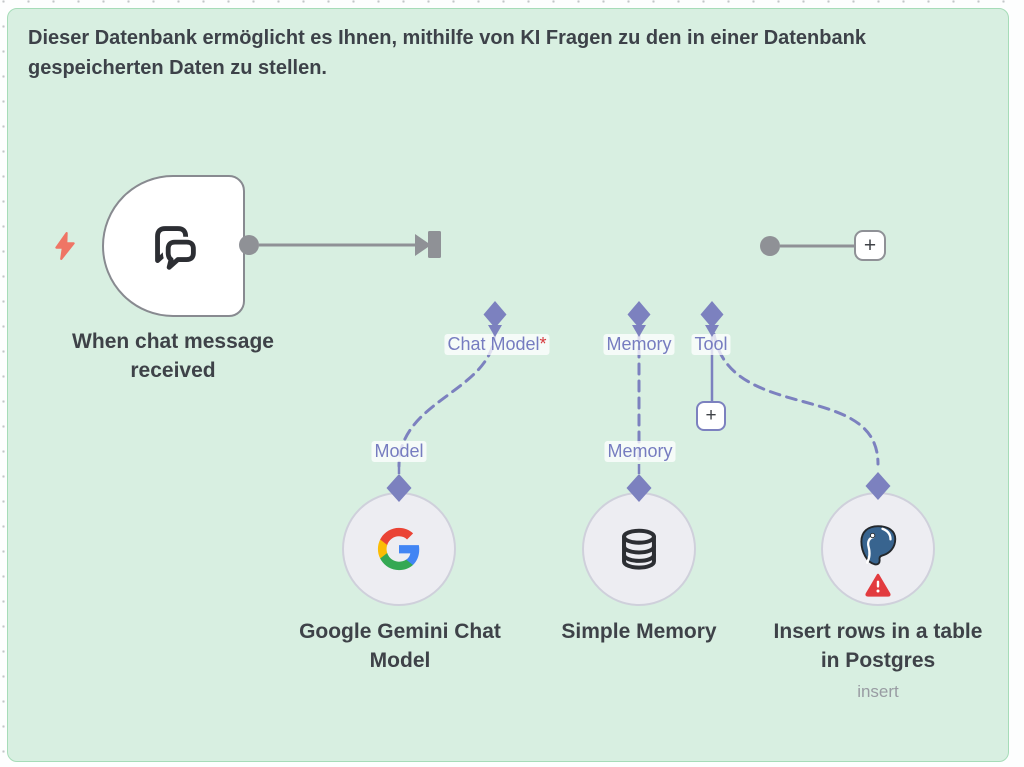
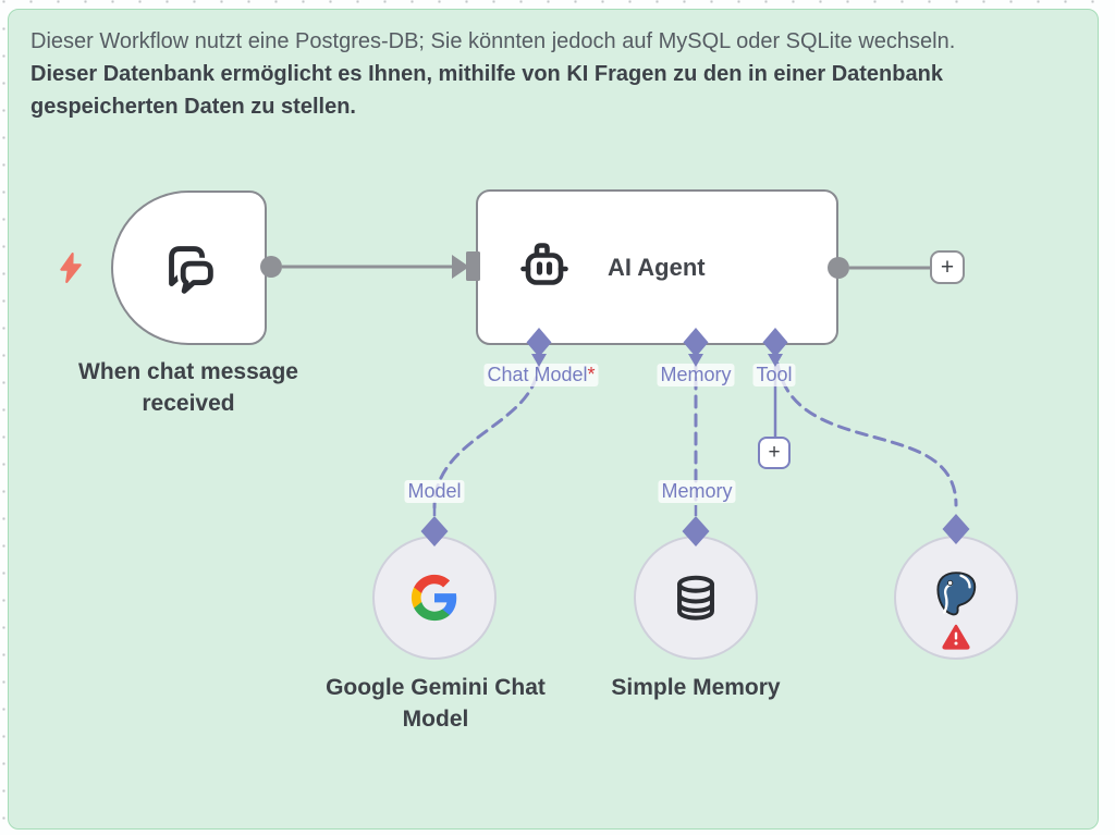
+ Dieser Workflow nutzt eine Postgres-DB; Sie könnten jedoch auf MySQL oder SQLite wechseln.
  Dieser Datenbank ermöglicht es Ihnen, mithilfe von KI Fragen zu den in einer Datenbank gespeicherten Daten zu stellen.
  When chat message
  received
+ AI Agent
  +
  +
  Chat Model*
  Memory
  Tool
  Model
  Memory
  Google Gemini Chat
  Model
  Simple Memory
- Insert rows in a table
- in Postgres
- insert
